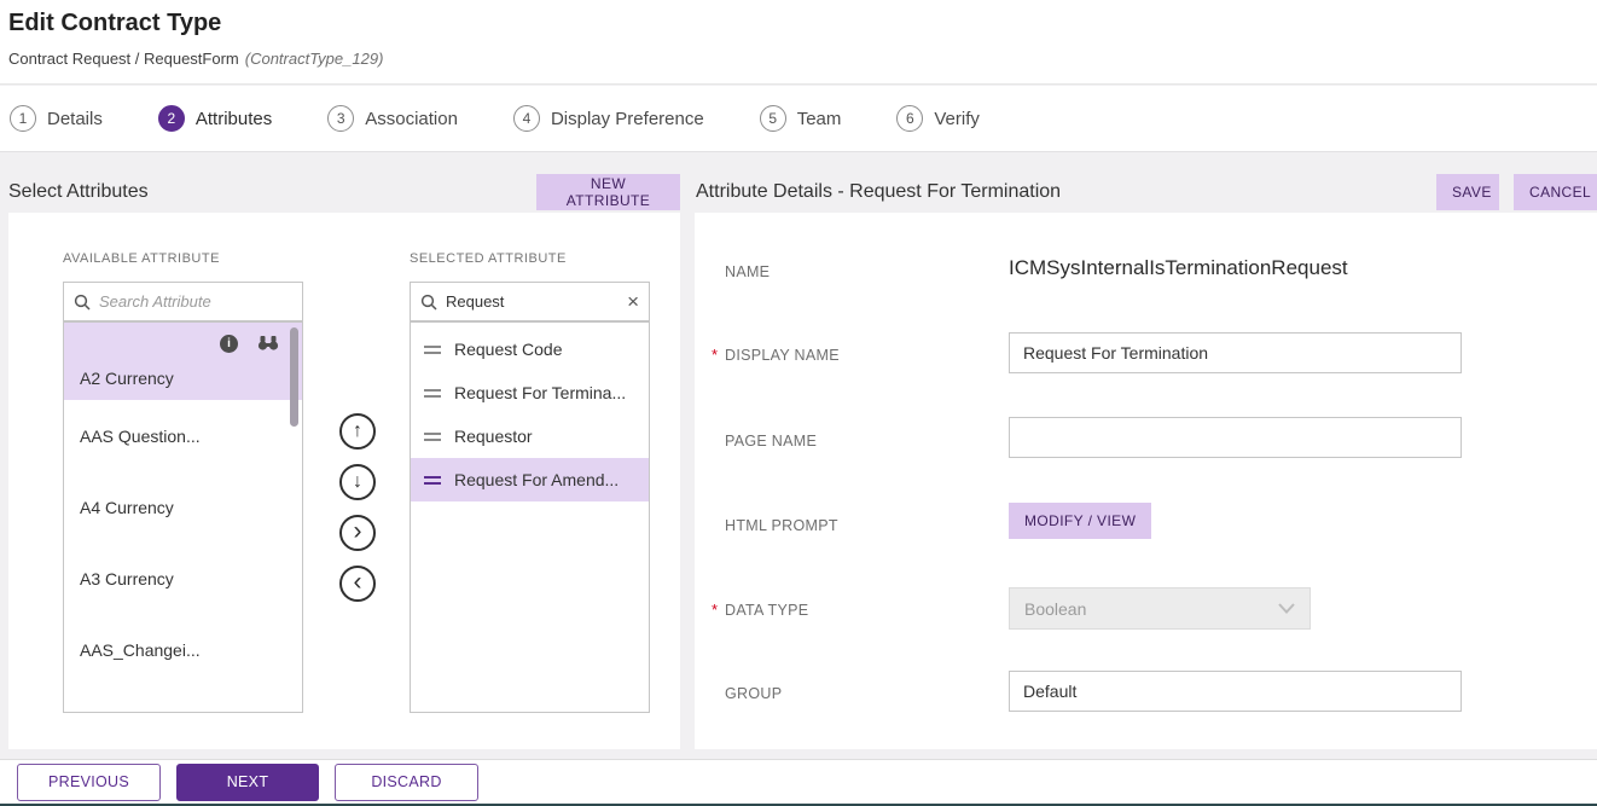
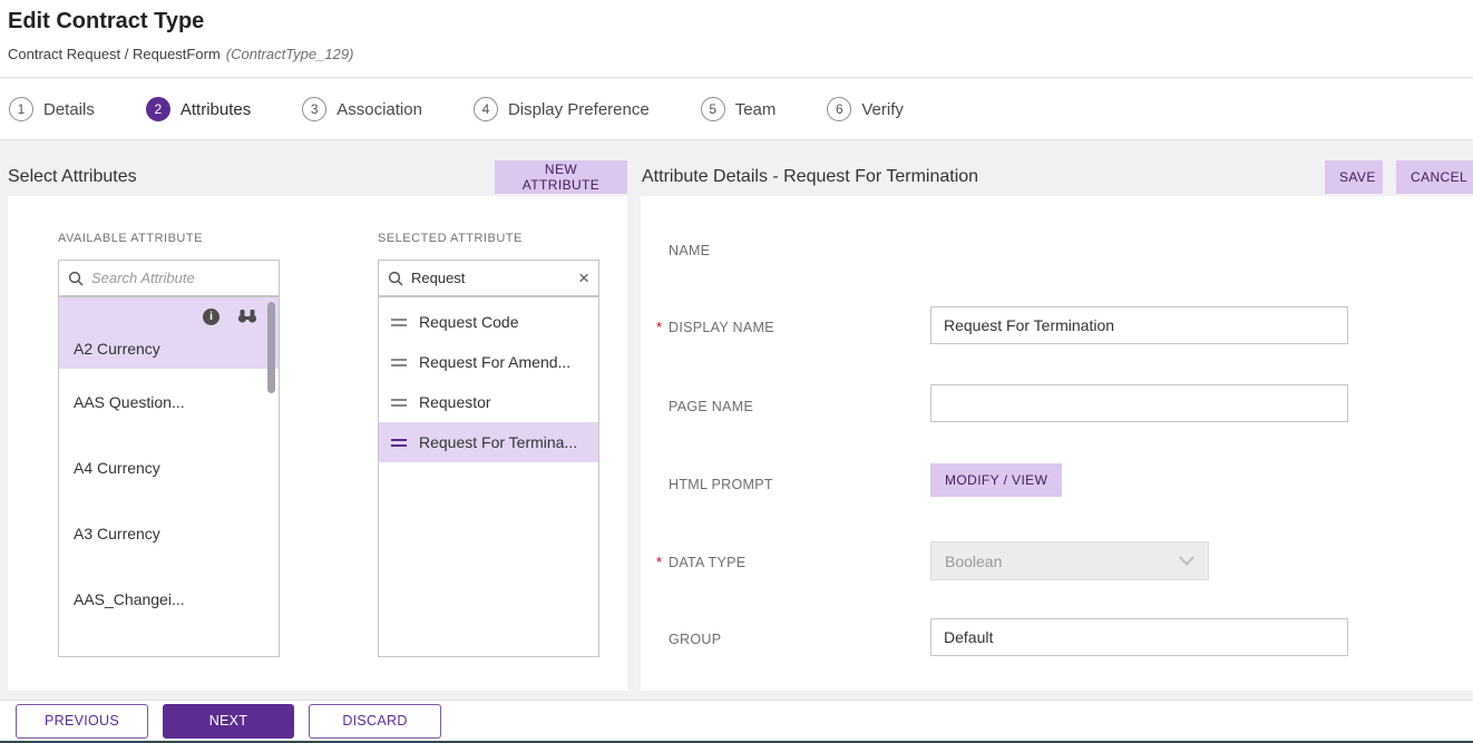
  Edit Contract Type
  Contract Request / RequestForm (ContractType_129)
  1
  Details
  2
  Attributes
  3
  Association
  4
  Display Preference
  5
  Team
  6
  Verify
  Select Attributes
  NEW ATTRIBUTE
  Attribute Details - Request For Termination
  SAVE
  CANCEL
  AVAILABLE ATTRIBUTE
  Search Attribute
  i
  A2 Currency
  AAS Question...
  A4 Currency
  A3 Currency
  AAS_Changei...
- ↑
- ↓
- ›
- ‹
  SELECTED ATTRIBUTE
  Request
  ×
  Request Code
- Request For Termina...
+ Request For Amend...
  Requestor
- Request For Amend...
+ Request For Termina...
  NAME
- ICMSysInternalIsTerminationRequest
  *
  DISPLAY NAME
  Request For Termination
  PAGE NAME
  HTML PROMPT
  MODIFY / VIEW
  *
  DATA TYPE
  Boolean
  GROUP
  Default
  PREVIOUS
  NEXT
  DISCARD
